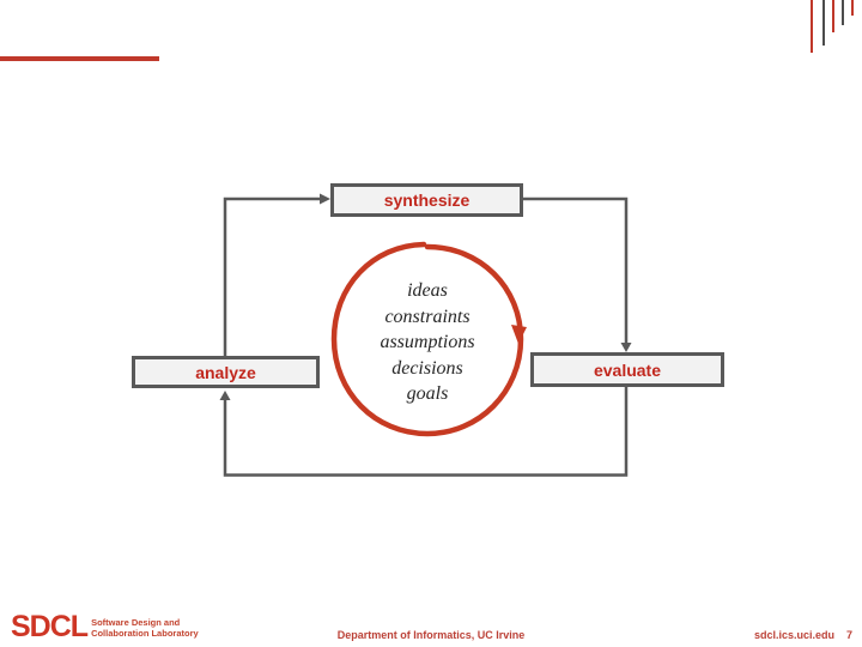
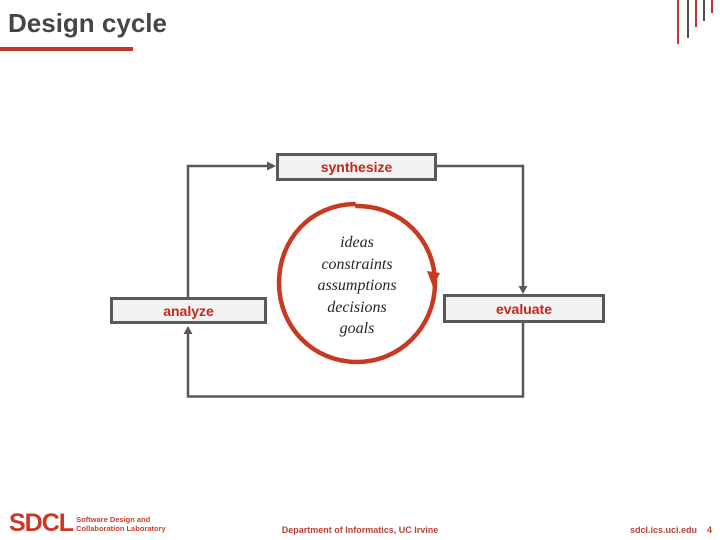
+ Design cycle
  synthesize
  analyze
  evaluate
  ideas
  constraints
  assumptions
  decisions
  goals
  SDCL
  Software Design and
  Collaboration Laboratory
  Department of Informatics, UC Irvine
- sdcl.ics.uci.edu 7
+ sdcl.ics.uci.edu 4
